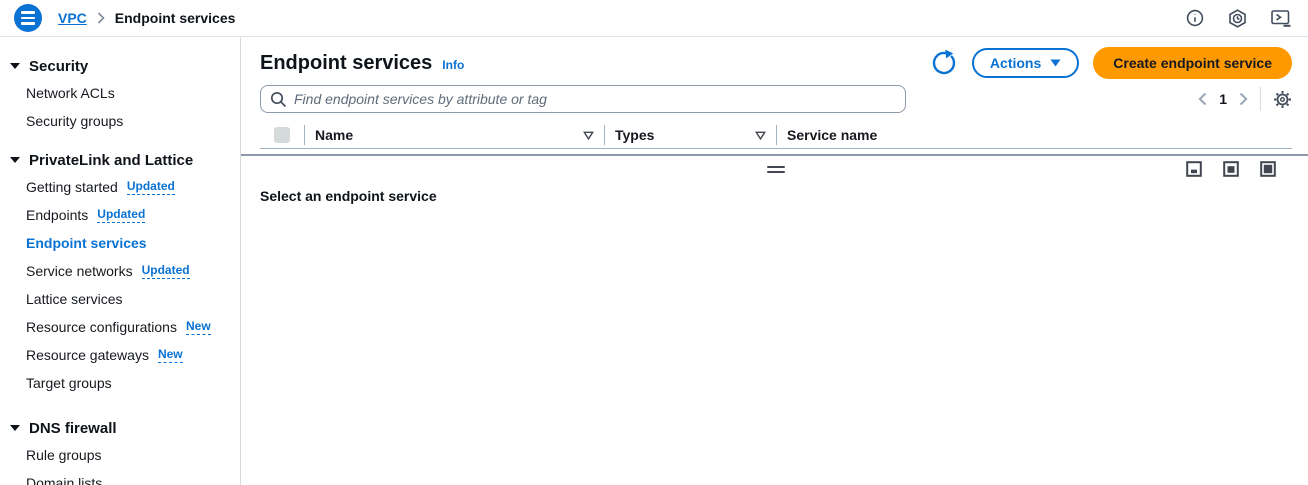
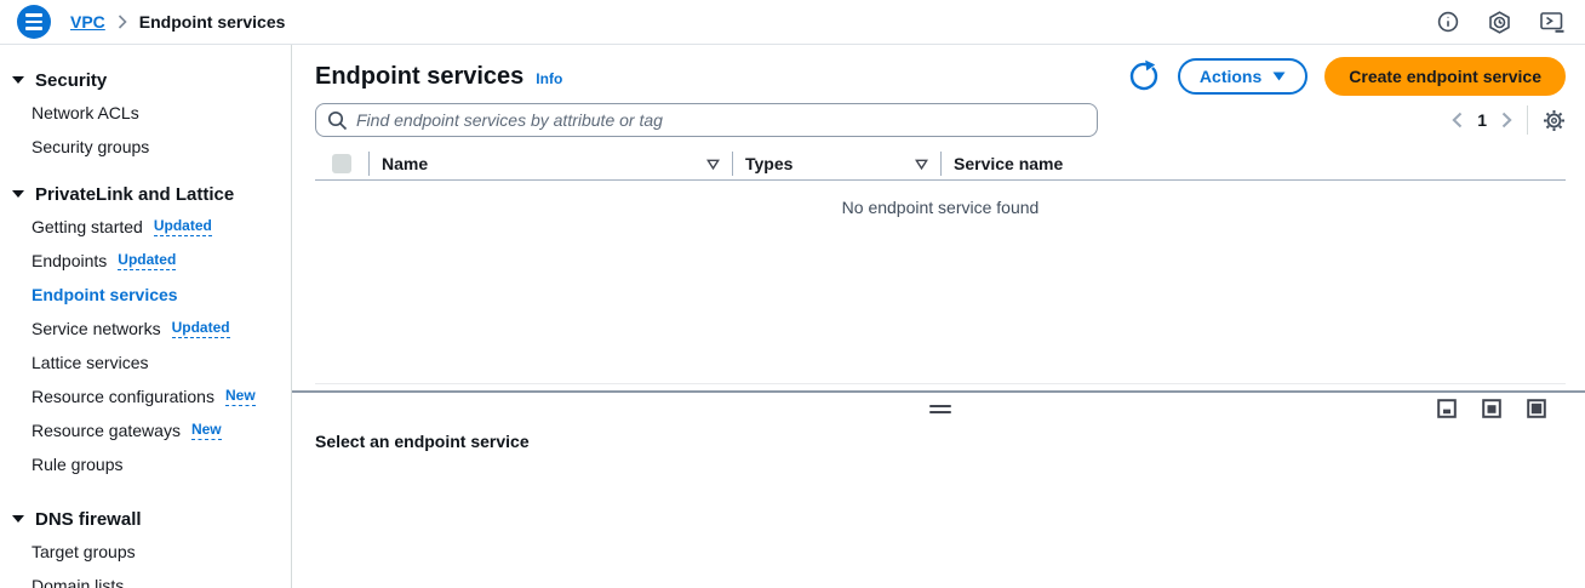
  VPC
  Endpoint services
  Security
  Network ACLs
  Security groups
  PrivateLink and Lattice
  Getting started
  Updated
  Endpoints
  Updated
  Endpoint services
  Service networks
  Updated
  Lattice services
  Resource configurations
  New
  Resource gateways
  New
- Target groups
+ Rule groups
  DNS firewall
- Rule groups
+ Target groups
  Domain lists
  Endpoint services
  Info
  Actions
  Create endpoint service
  Find endpoint services by attribute or tag
  1
  Name
  Types
  Service name
+ No endpoint service found
  Select an endpoint service
